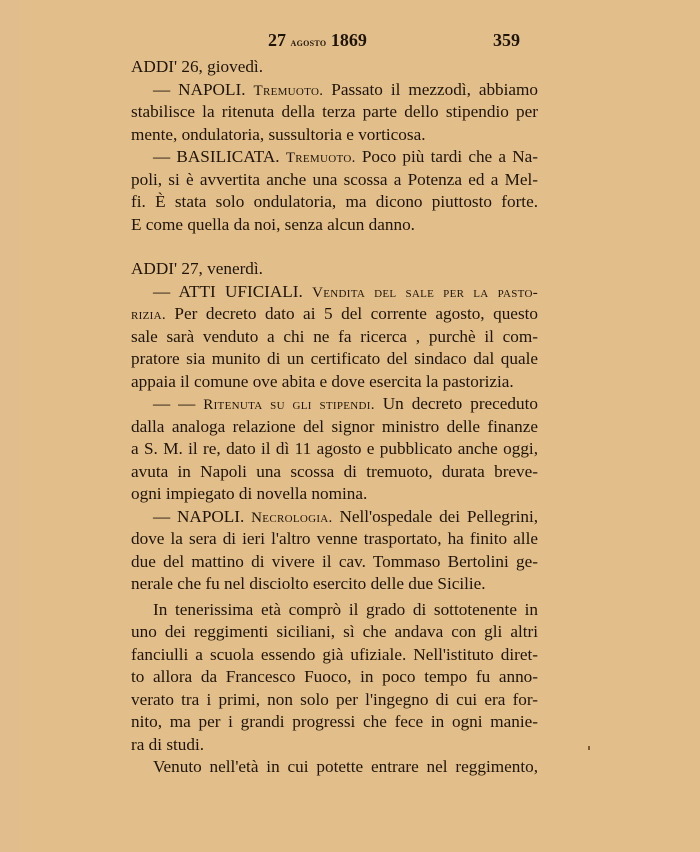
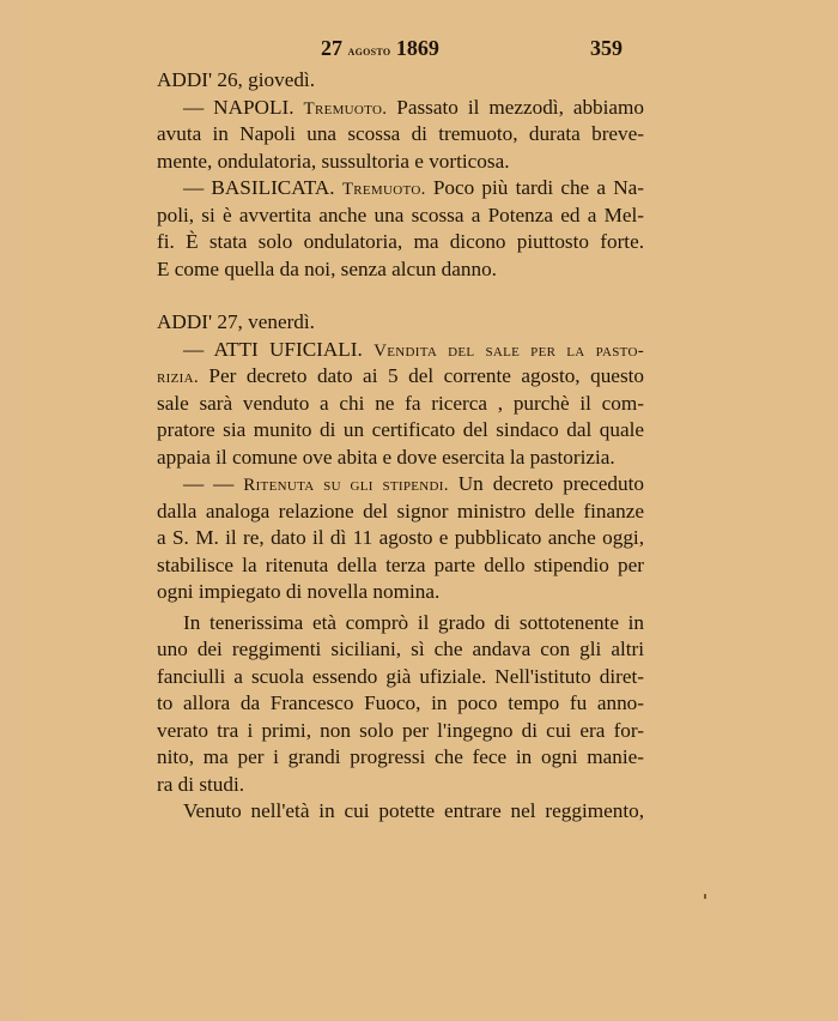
  27 agosto 1869
  359
  ADDI' 26, giovedì.
  — NAPOLI. Tremuoto. Passato il mezzodì, abbiamo
- stabilisce la ritenuta della terza parte dello stipendio per
+ avuta in Napoli una scossa di tremuoto, durata breve-
  mente, ondulatoria, sussultoria e vorticosa.
  — BASILICATA. Tremuoto. Poco più tardi che a Na-
  poli, si è avvertita anche una scossa a Potenza ed a Mel-
  fi. È stata solo ondulatoria, ma dicono piuttosto forte.
  E come quella da noi, senza alcun danno.
  ADDI' 27, venerdì.
  — ATTI UFICIALI. Vendita del sale per la pasto-
  rizia. Per decreto dato ai 5 del corrente agosto, questo
  sale sarà venduto a chi ne fa ricerca , purchè il com-
  pratore sia munito di un certificato del sindaco dal quale
  appaia il comune ove abita e dove esercita la pastorizia.
  — — Ritenuta su gli stipendi. Un decreto preceduto
  dalla analoga relazione del signor ministro delle finanze
  a S. M. il re, dato il dì 11 agosto e pubblicato anche oggi,
- avuta in Napoli una scossa di tremuoto, durata breve-
+ stabilisce la ritenuta della terza parte dello stipendio per
  ogni impiegato di novella nomina.
- — NAPOLI. Necrologia. Nell'ospedale dei Pellegrini,
- dove la sera di ieri l'altro venne trasportato, ha finito alle
- due del mattino di vivere il cav. Tommaso Bertolini ge-
- nerale che fu nel disciolto esercito delle due Sicilie.
  In tenerissima età comprò il grado di sottotenente in
  uno dei reggimenti siciliani, sì che andava con gli altri
  fanciulli a scuola essendo già ufiziale. Nell'istituto diret-
  to allora da Francesco Fuoco, in poco tempo fu anno-
  verato tra i primi, non solo per l'ingegno di cui era for-
  nito, ma per i grandi progressi che fece in ogni manie-
  ra di studi.
  Venuto nell'età in cui potette entrare nel reggimento,
